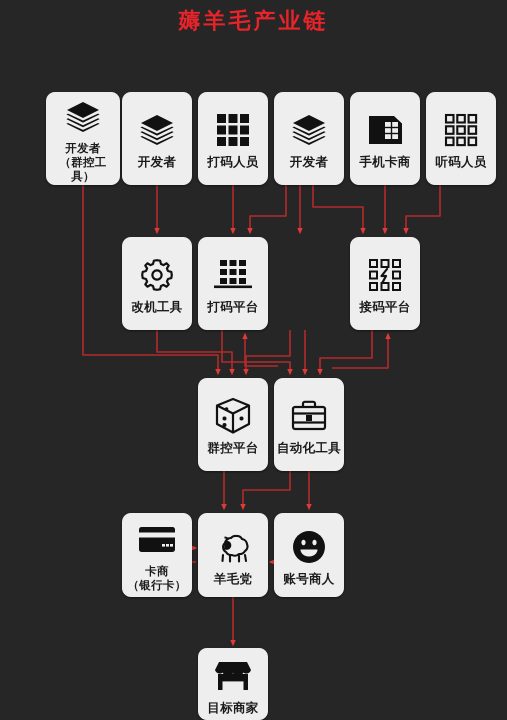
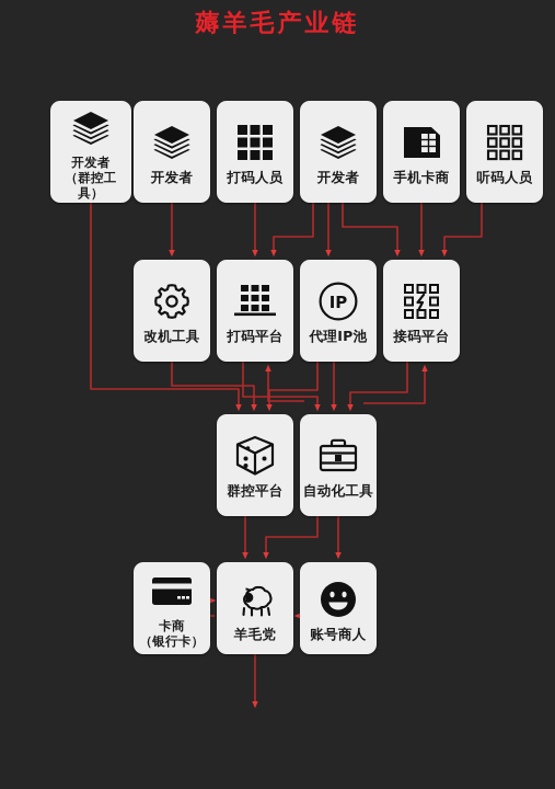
  薅羊毛产业链
  开发者
  （群控工具）
  开发者
  打码人员
  开发者
  手机卡商
  听码人员
  改机工具
  打码平台
+ IP
+ 代理IP池
  接码平台
  群控平台
  自动化工具
  卡商
  （银行卡）
  羊毛党
  账号商人
- 目标商家
